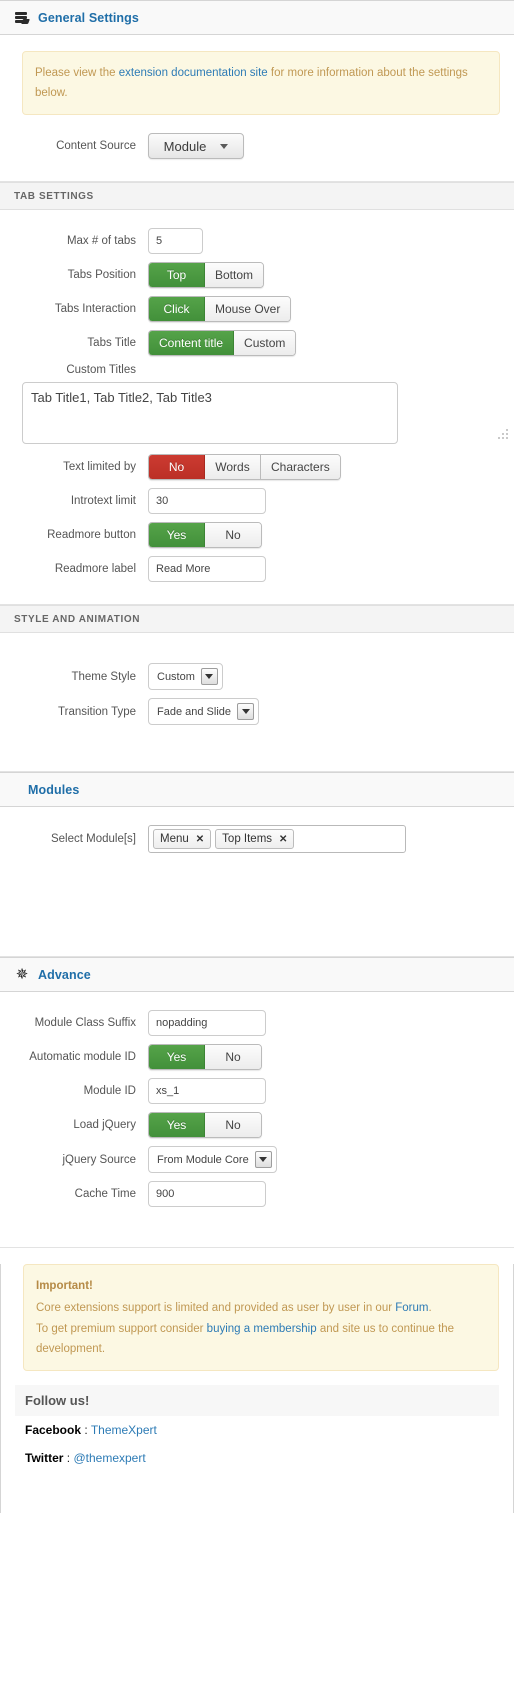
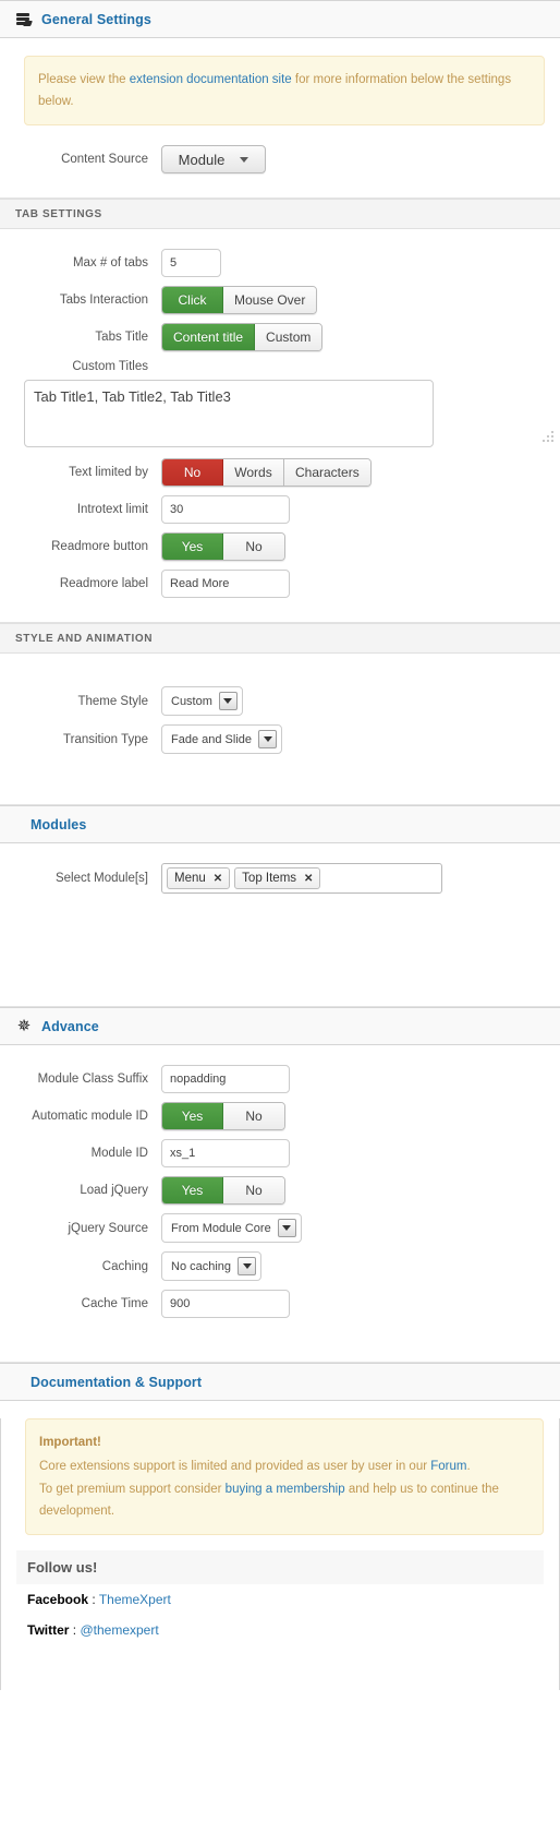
  General Settings
- Please view the extension documentation site for more information about the settings below.
+ Please view the extension documentation site for more information below the settings below.
  Content Source
  Module
  TAB SETTINGS
  Max # of tabs
  5
- Tabs Position
- Top
- Bottom
  Tabs Interaction
  Click
  Mouse Over
  Tabs Title
  Content title
  Custom
  Custom Titles
  Tab Title1, Tab Title2, Tab Title3
  Text limited by
  No
  Words
  Characters
  Introtext limit
  30
  Readmore button
  Yes
  No
  Readmore label
  Read More
  STYLE AND ANIMATION
  Theme Style
  Custom
  Transition Type
  Fade and Slide
  Modules
  Select Module[s]
  Menu
  ✕
  Top Items
  ✕
  ✵
  Advance
  Module Class Suffix
  nopadding
  Automatic module ID
  Yes
  No
  Module ID
  xs_1
  Load jQuery
  Yes
  No
  jQuery Source
  From Module Core
+ Caching
+ No caching
  Cache Time
  900
+ Documentation & Support
  Important!
  Core extensions support is limited and provided as user by user in our Forum.
- To get premium support consider buying a membership and site us to continue the development.
+ To get premium support consider buying a membership and help us to continue the development.
  Follow us!
  Facebook : ThemeXpert
  Twitter : @themexpert
